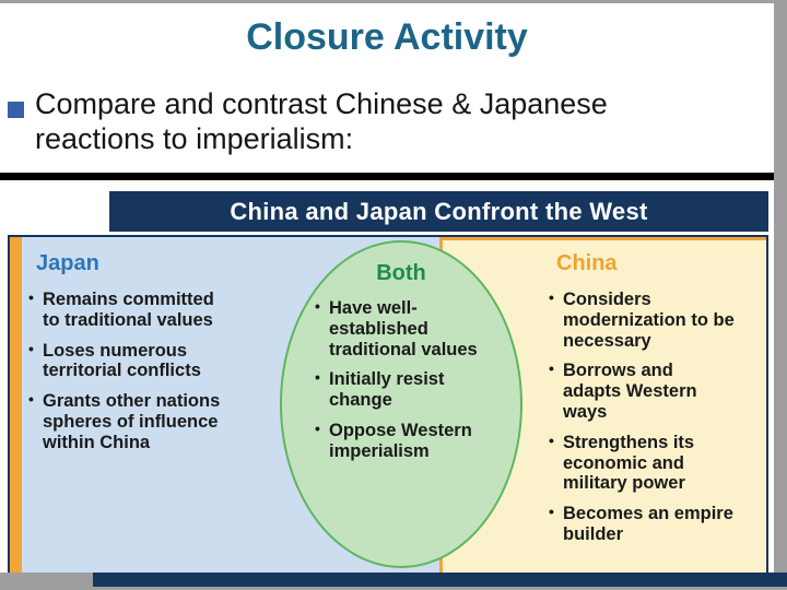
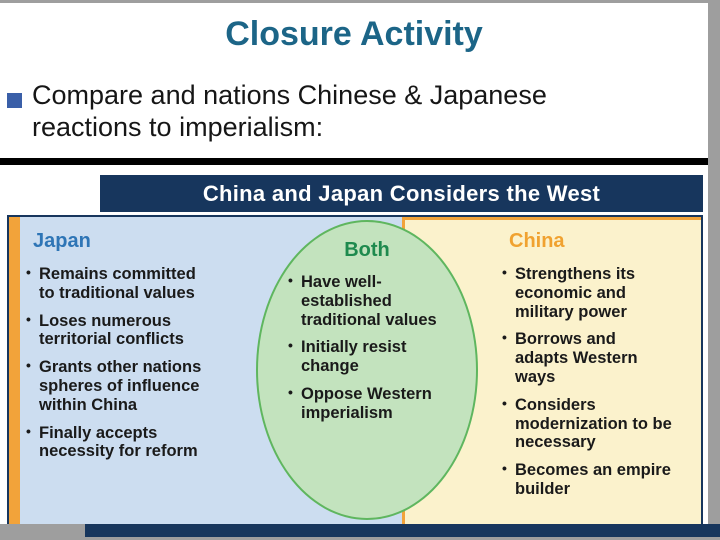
  Closure Activity
- Compare and contrast Chinese & Japanese reactions to imperialism:
+ Compare and nations Chinese & Japanese reactions to imperialism:
- China and Japan Confront the West
+ China and Japan Considers the West
  Japan
  Both
  China
  Remains committed to traditional values
  Loses numerous territorial conflicts
  Grants other nations spheres of influence within China
+ Finally accepts necessity for reform
  Have well-established traditional values
  Initially resist change
  Oppose Western imperialism
- Considers modernization to be necessary
+ Strengthens its economic and military power
  Borrows and adapts Western ways
- Strengthens its economic and military power
+ Considers modernization to be necessary
  Becomes an empire builder
